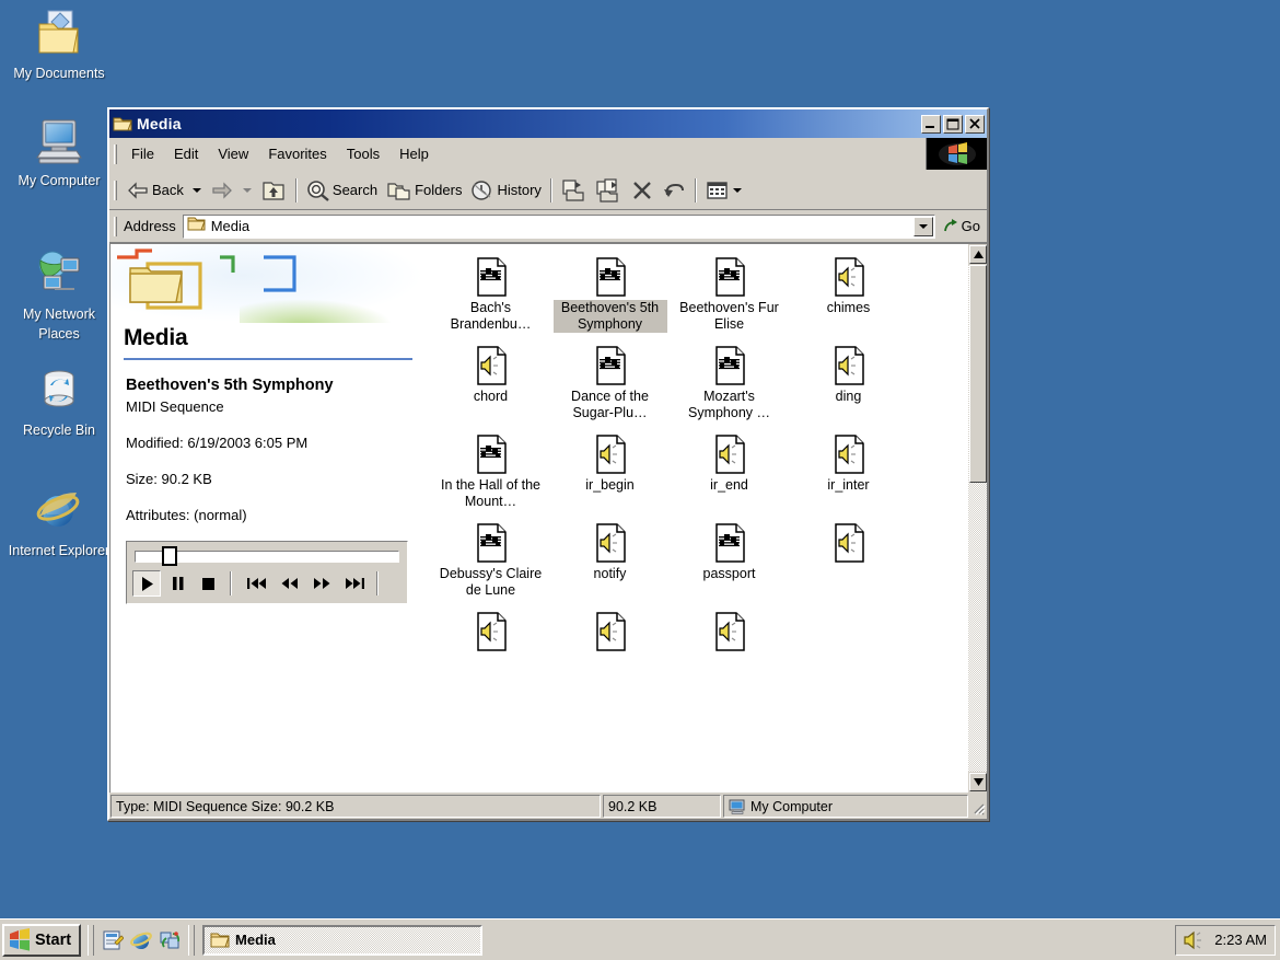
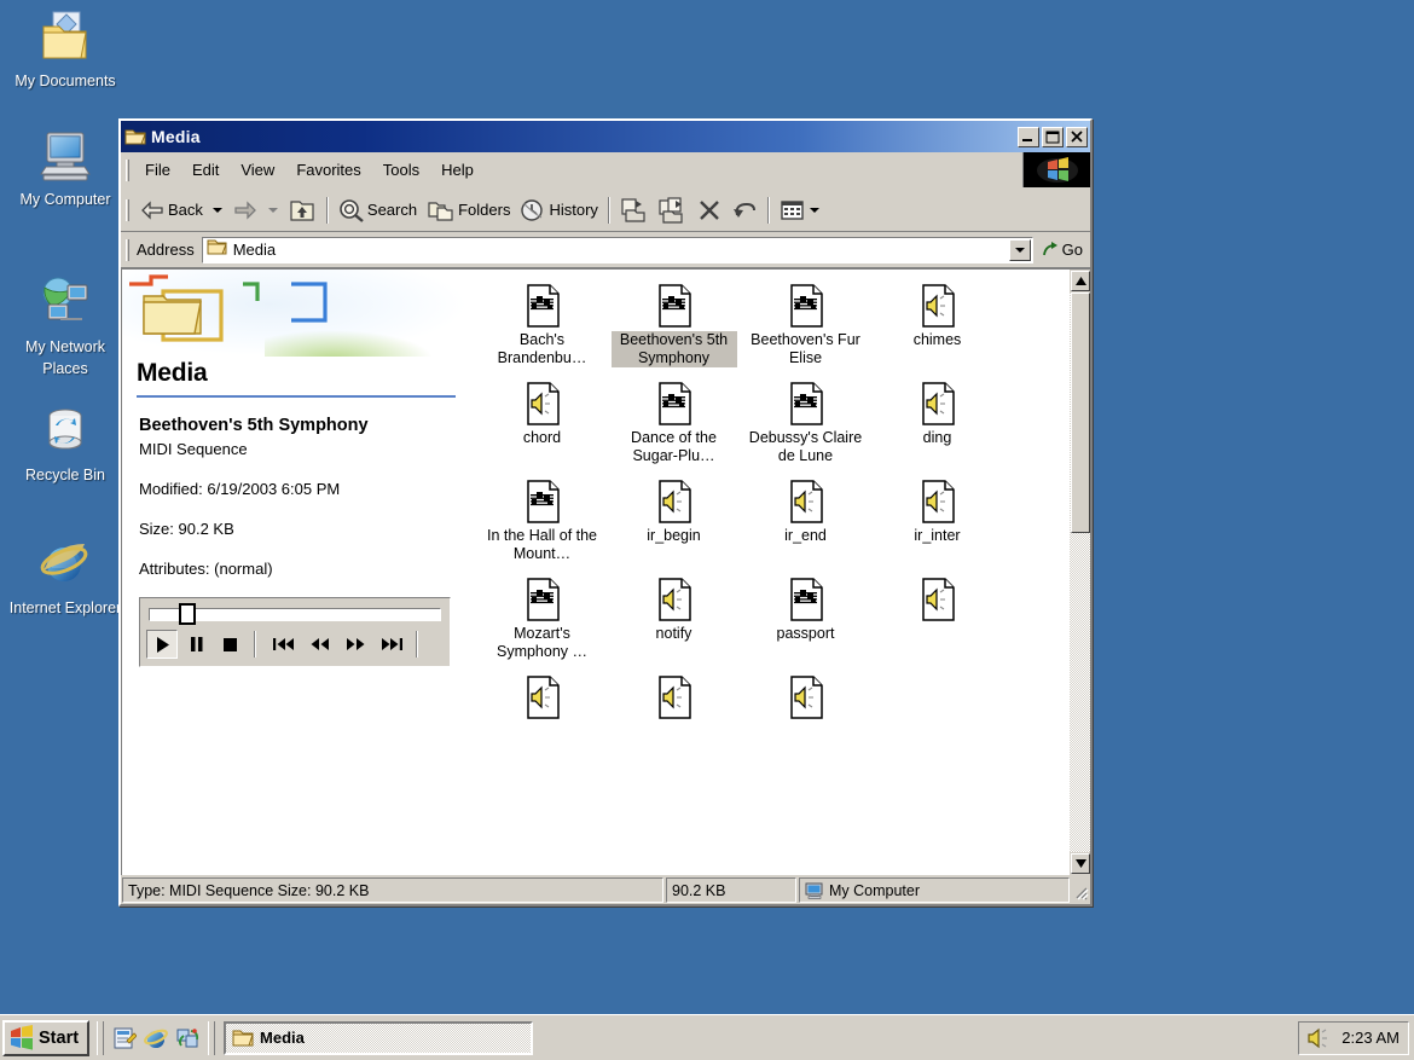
  My Documents
  My Computer
  My Network Places
  Recycle Bin
  Internet Explore
  Media
  File
  Edit
  View
  Favorites
  Tools
  Help
  Back
  Search
  Folders
  History
  Address
  Media
  Go
  Media
  Beethoven's 5th Symphony
  MIDI Sequence
  Modified: 6/19/2003 6:05 PM
  Size: 90.2 KB
  Attributes: (normal)
  Bach's Brandenbu…
  Beethoven's 5th Symphony
  Beethoven's Fur Elise
  chimes
  chord
  Dance of the Sugar-Plu…
- Mozart's Symphony …
+ Debussy's Claire de Lune
  ding
  In the Hall of the Mount…
  ir_begin
  ir_end
  ir_inter
- Debussy's Claire de Lune
+ Mozart's Symphony …
  notify
  passport
  Type: MIDI Sequence Size: 90.2 KB
  90.2 KB
  My Computer
  Start
  Media
  2:23 AM
